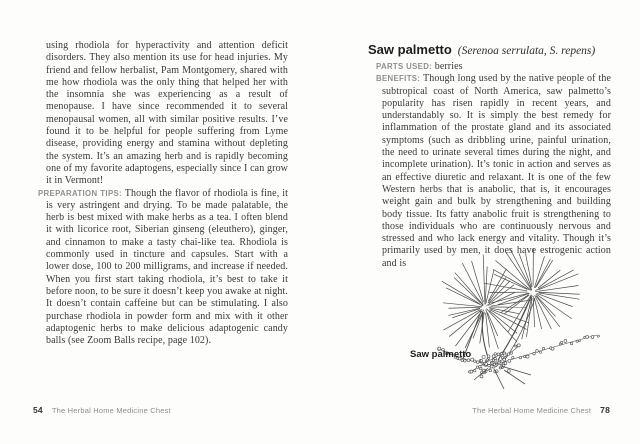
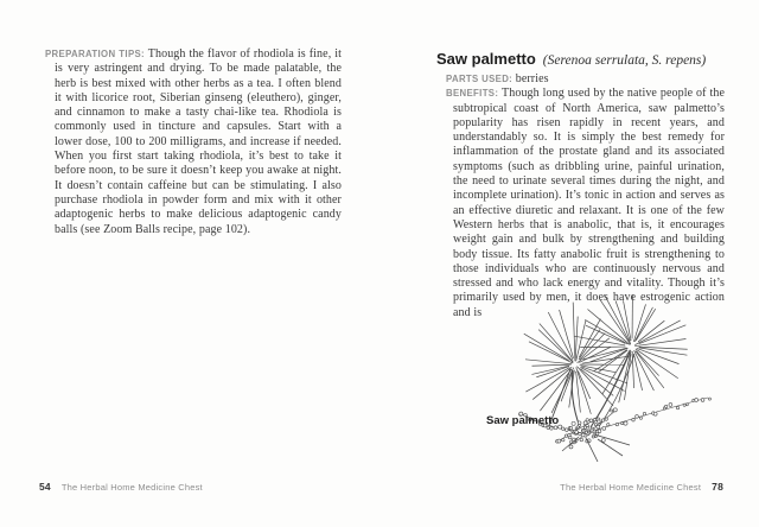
- using rhodiola for hyperactivity and attention deficit disorders. They also mention its use for head injuries. My friend and fellow herbalist, Pam Montgomery, shared with me how rhodiola was the only thing that helped her with the insomnia she was experiencing as a result of menopause. I have since recommended it to several menopausal women, all with similar positive results. I’ve found it to be helpful for people suffering from Lyme disease, providing energy and stamina without depleting the system. It’s an amazing herb and is rapidly becoming one of my favorite adaptogens, especially since I can grow it in Vermont!
- PREPARATION TIPS: Though the flavor of rhodiola is fine, it is very astringent and drying. To be made palatable, the herb is best mixed with make herbs as a tea. I often blend it with licorice root, Siberian ginseng (eleuthero), ginger, and cinnamon to make a tasty chai-like tea. Rhodiola is commonly used in tincture and capsules. Start with a lower dose, 100 to 200 milligrams, and increase if needed. When you first start taking rhodiola, it’s best to take it before noon, to be sure it doesn’t keep you awake at night. It doesn’t contain caffeine but can be stimulating. I also purchase rhodiola in powder form and mix with it other adaptogenic herbs to make delicious adaptogenic candy balls (see Zoom Balls recipe, page 102).
+ PREPARATION TIPS: Though the flavor of rhodiola is fine, it is very astringent and drying. To be made palatable, the herb is best mixed with other herbs as a tea. I often blend it with licorice root, Siberian ginseng (eleuthero), ginger, and cinnamon to make a tasty chai-like tea. Rhodiola is commonly used in tincture and capsules. Start with a lower dose, 100 to 200 milligrams, and increase if needed. When you first start taking rhodiola, it’s best to take it before noon, to be sure it doesn’t keep you awake at night. It doesn’t contain caffeine but can be stimulating. I also purchase rhodiola in powder form and mix with it other adaptogenic herbs to make delicious adaptogenic candy balls (see Zoom Balls recipe, page 102).
  54 The Herbal Home Medicine Chest
  Saw palmetto (Serenoa serrulata, S. repens)
  PARTS USED: berries
  BENEFITS: Though long used by the native people of the subtropical coast of North America, saw palmetto’s popularity has risen rapidly in recent years, and understandably so. It is simply the best remedy for inflammation of the prostate gland and its associated symptoms (such as dribbling urine, painful urination, the need to urinate several times during the night, and incomplete urination). It’s tonic in action and serves as an effective diuretic and relaxant. It is one of the few Western herbs that is anabolic, that is, it encourages weight gain and bulk by strengthening and building body tissue. Its fatty anabolic fruit is strengthening to those individuals who are continuously nervous and stressed and who lack energy and vitality. Though it’s primarily used by men, it doe have estrogenic action and is
  Saw palmetto
  The Herbal Home Medicine Chest 78
